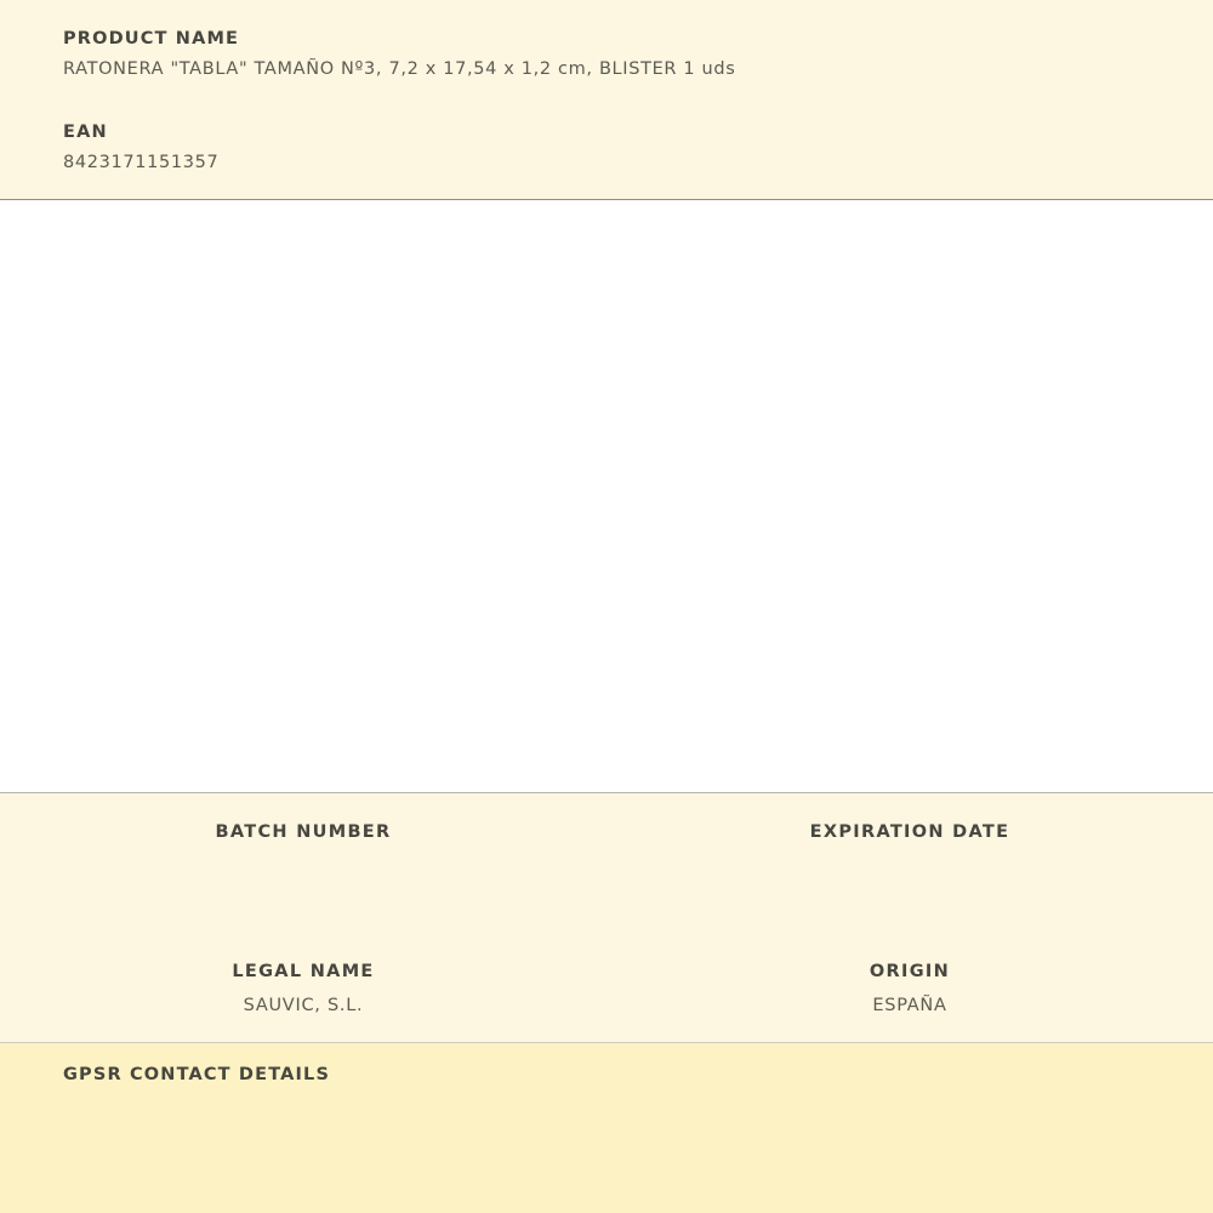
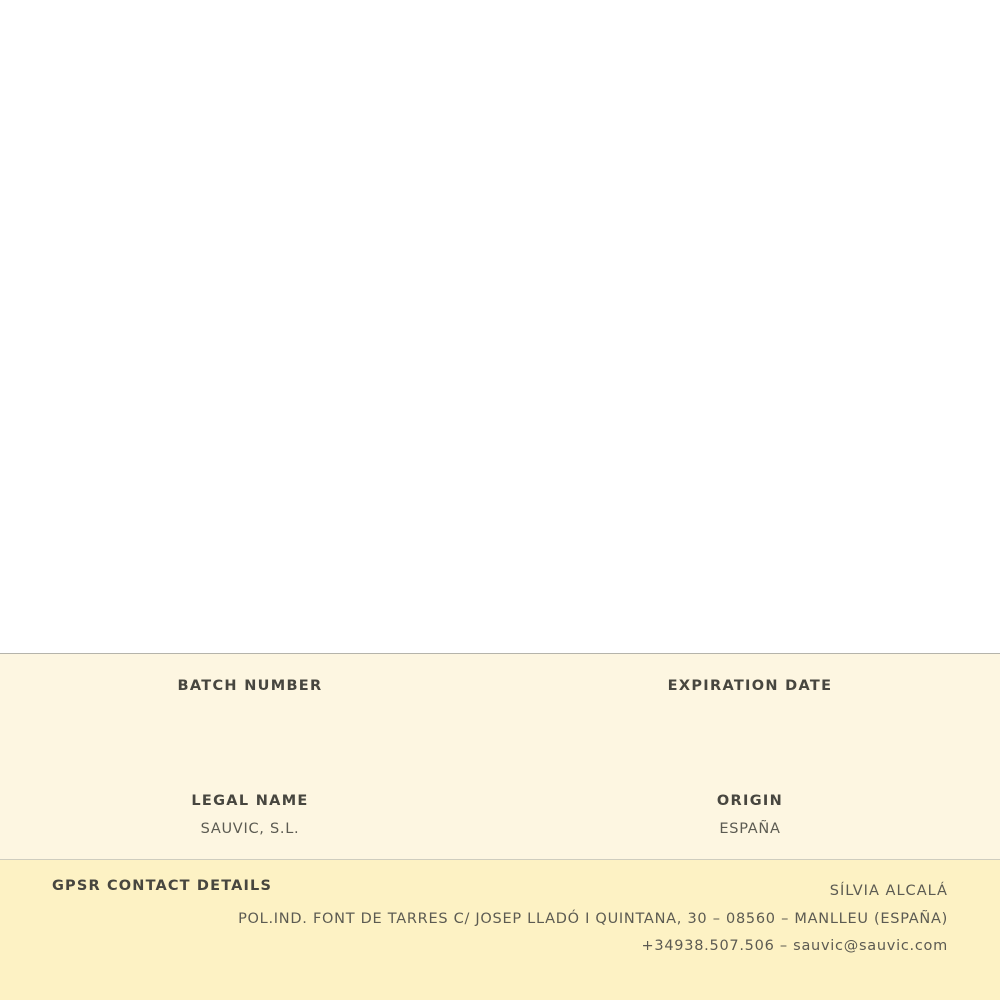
- PRODUCT NAME
- RATONERA "TABLA" TAMAÑO Nº3, 7,2 x 17,54 x 1,2 cm, BLISTER 1 uds
- EAN
- 8423171151357
  BATCH NUMBER
  EXPIRATION DATE
  LEGAL NAME
  SAUVIC, S.L.
  ORIGIN
  ESPAÑA
  GPSR CONTACT DETAILS
+ SÍLVIA ALCALÁ
+ POL.IND. FONT DE TARRES C/ JOSEP LLADÓ I QUINTANA, 30 – 08560 – MANLLEU (ESPAÑA)
+ +34938.507.506 – sauvic@sauvic.com
